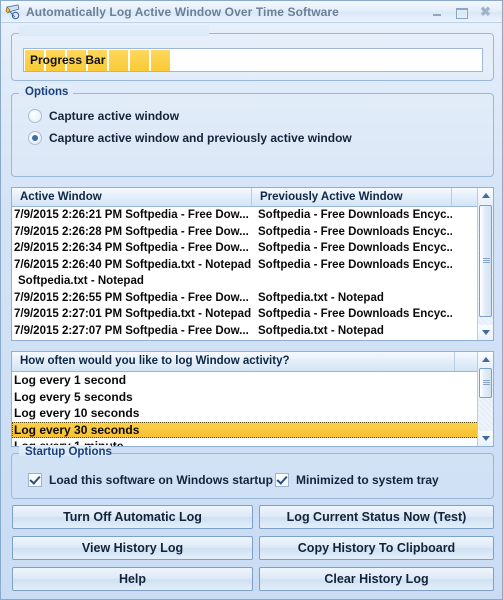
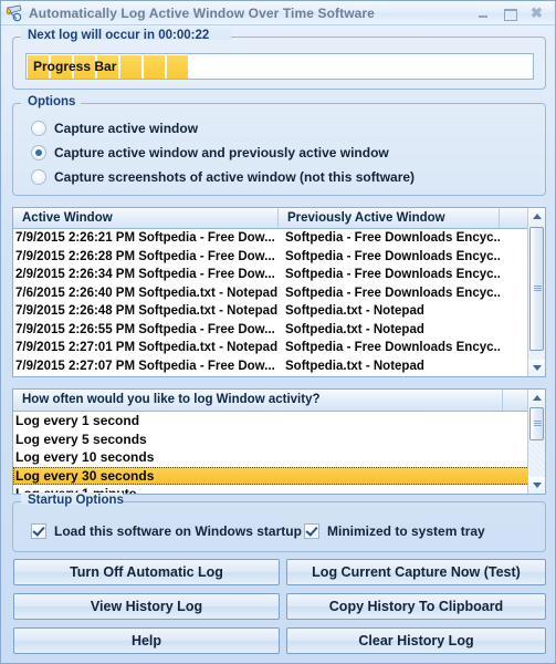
  Automatically Log Active Window Over Time Software
  ✖
+ Next log will occur in 00:00:22
  Progress Bar
  Options
  Capture active window
  Capture active window and previously active window
+ Capture screenshots of active window (not this software)
  Active Window
  Previously Active Window
  7/9/2015 2:26:21 PM Softpedia - Free Dow...
  Softpedia - Free Downloads Encyc..
  7/9/2015 2:26:28 PM Softpedia - Free Dow...
  Softpedia - Free Downloads Encyc..
  2/9/2015 2:26:34 PM Softpedia - Free Dow...
  Softpedia - Free Downloads Encyc..
  7/6/2015 2:26:40 PM Softpedia.txt - Notepad
  Softpedia - Free Downloads Encyc..
+ 7/9/2015 2:26:48 PM Softpedia.txt - Notepad
  Softpedia.txt - Notepad
  7/9/2015 2:26:55 PM Softpedia - Free Dow...
  Softpedia.txt - Notepad
  7/9/2015 2:27:01 PM Softpedia.txt - Notepad
  Softpedia - Free Downloads Encyc..
  7/9/2015 2:27:07 PM Softpedia - Free Dow...
  Softpedia.txt - Notepad
  How often would you like to log Window activity?
  Log every 1 second
  Log every 5 seconds
  Log every 10 seconds
  Log every 30 seconds
  Startup Options
  Load this software on Windows startup
  Minimized to system tray
  Turn Off Automatic Log
- Log Current Status Now (Test)
+ Log Current Capture Now (Test)
  View History Log
  Copy History To Clipboard
  Help
  Clear History Log
